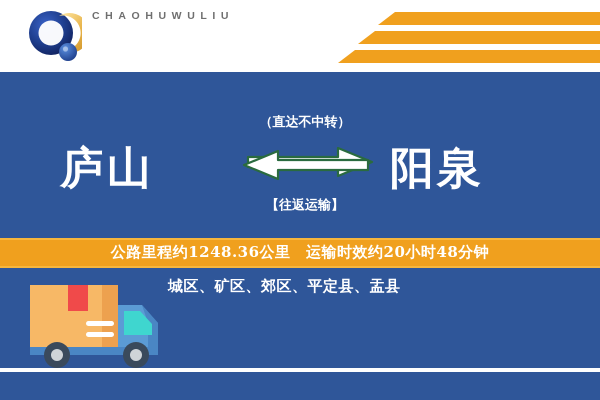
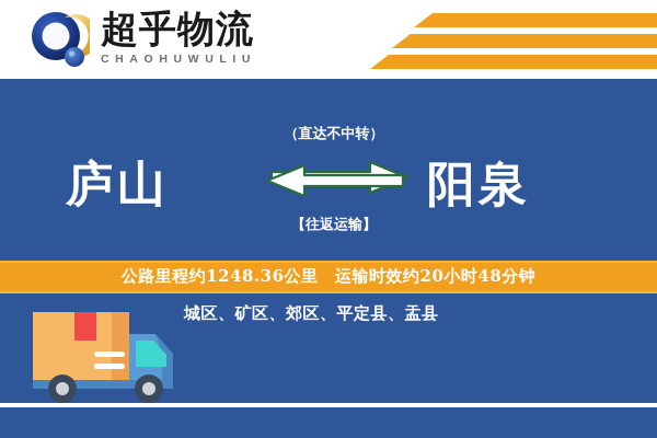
+ 超乎物流
  CHAOHUWULIU
  庐山
  （直达不中转）
  【往返运输】
  阳泉
  公路里程约1248.36公里 运输时效约20小时48分钟
  城区、矿区、郊区、平定县、盂县
